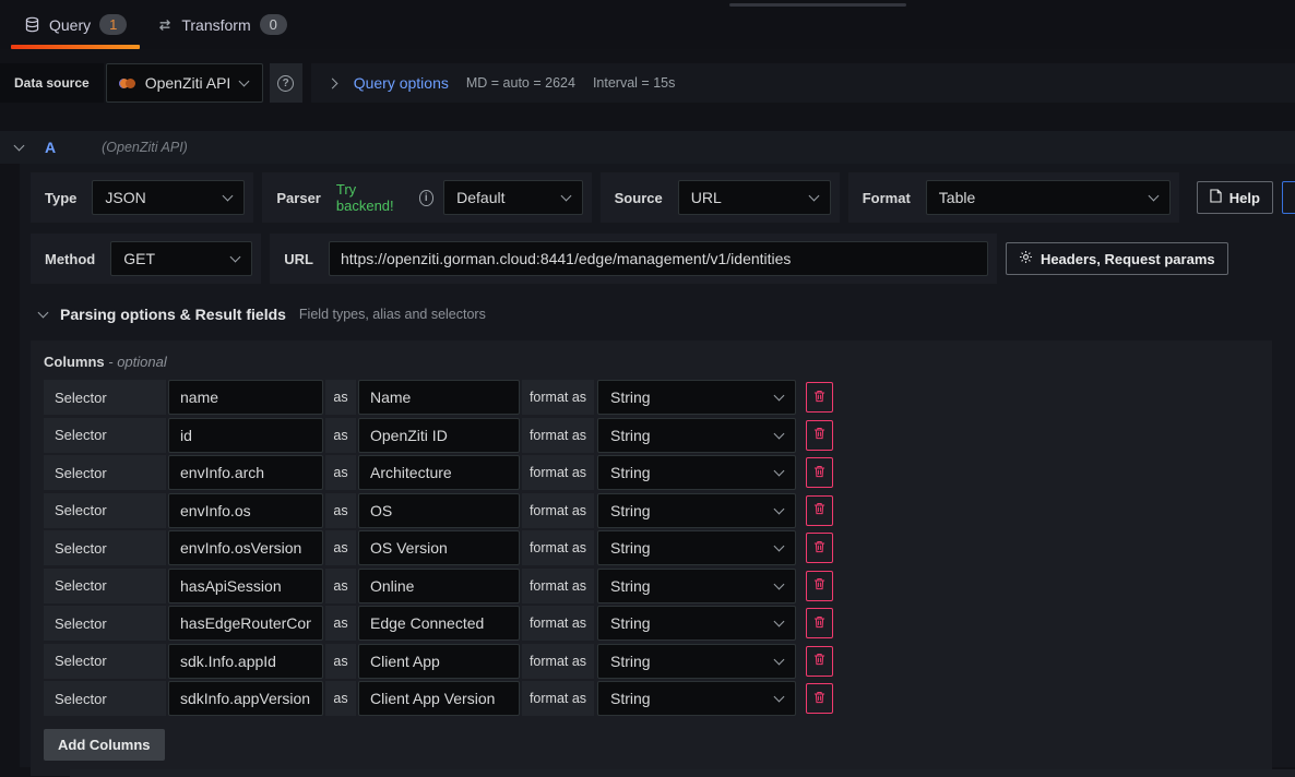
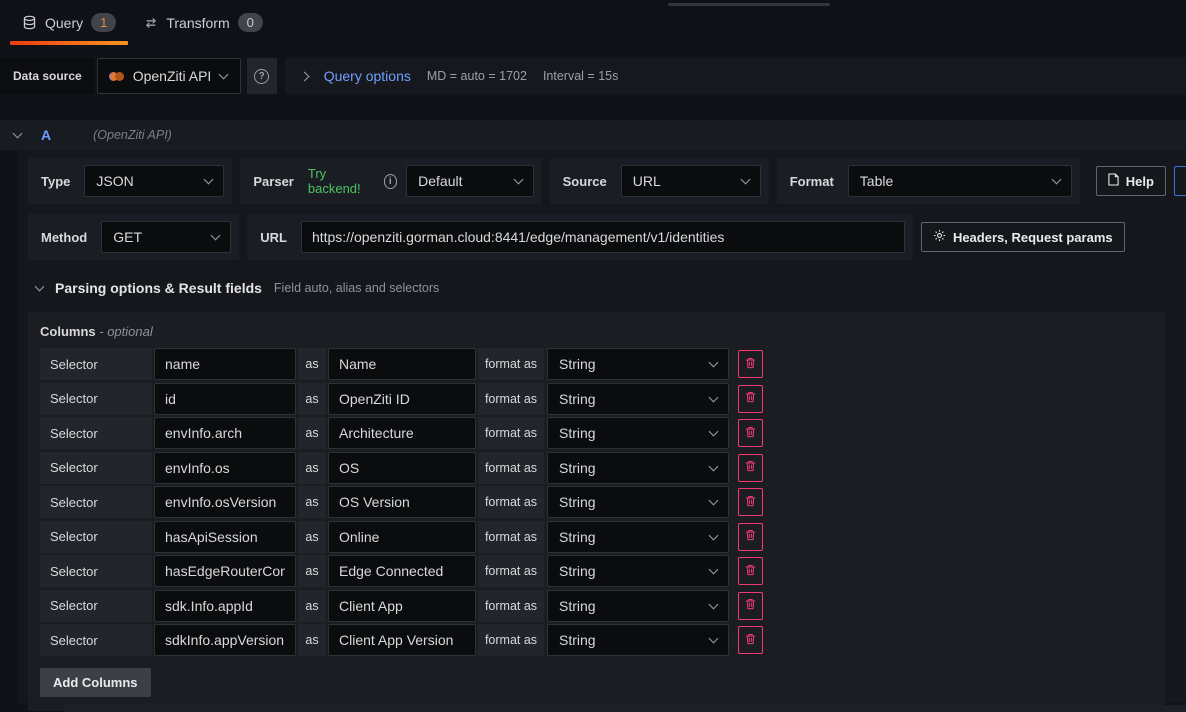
  Query
  1
  Transform
  0
  Data source
  OpenZiti API
  ?
  Query options
- MD = auto = 2624
+ MD = auto = 1702
  Interval = 15s
  A
  (OpenZiti API)
  Type
  JSON
  Parser
  Try backend!
  i
  Default
  Source
  URL
  Format
  Table
  Help
  Method
  GET
  URL
  https://openziti.gorman.cloud:8441/edge/management/v1/identities
  Headers, Request params
  Parsing options & Result fields
- Field types, alias and selectors
+ Field auto, alias and selectors
  Columns - optional
  Selector
  name
  as
  Name
  format as
  String
  Selector
  id
  as
  OpenZiti ID
  format as
  String
  Selector
  envInfo.arch
  as
  Architecture
  format as
  String
  Selector
  envInfo.os
  as
  OS
  format as
  String
  Selector
  envInfo.osVersion
  as
  OS Version
  format as
  String
  Selector
  hasApiSession
  as
  Online
  format as
  String
  Selector
  hasEdgeRouterCon
  as
  Edge Connected
  format as
  String
  Selector
  sdk.Info.appId
  as
  Client App
  format as
  String
  Selector
  sdkInfo.appVersion
  as
  Client App Version
  format as
  String
  Add Columns
